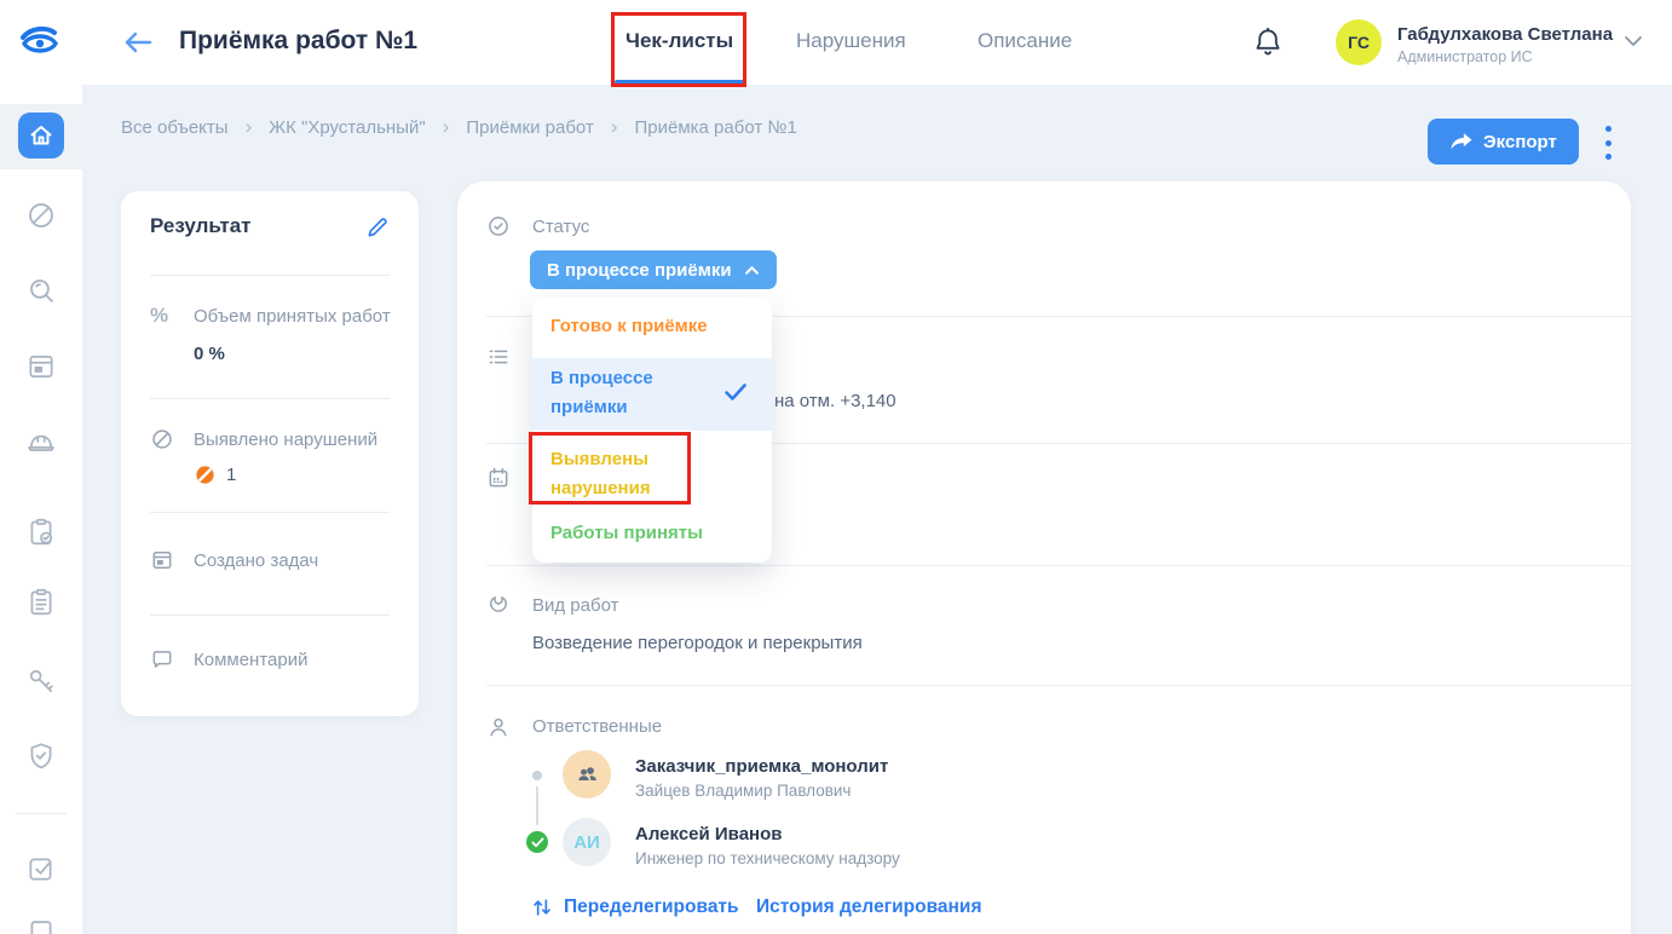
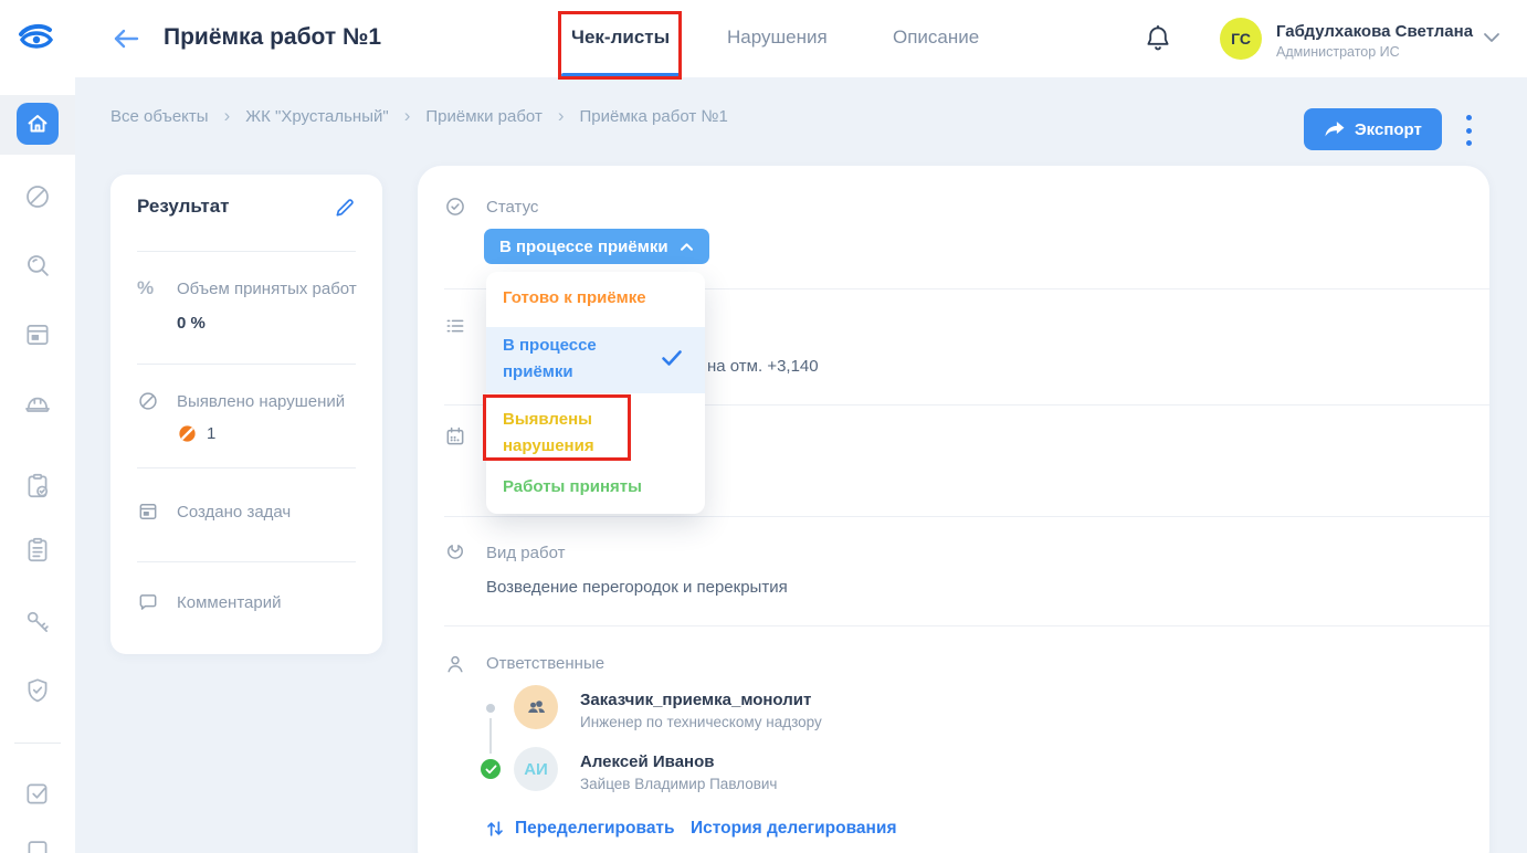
  Приёмка работ №1
  Чек-листы
  Нарушения
  Описание
  ГС
  Габдулхакова Светлана
  Администратор ИС
  Все объекты
  ›
  ЖК "Хрустальный"
  ›
  Приёмки работ
  ›
  Приёмка работ №1
  Экспорт
  Результат
  %
  Объем принятых работ
  0 %
  Выявлено нарушений
  1
  Создано задач
  Комментарий
  Статус
  В процессе приёмки
  на отм. +3,140
  Вид работ
  Возведение перегородок и перекрытия
  Ответственные
  Заказчик_приемка_монолит
- Зайцев Владимир Павлович
+ Инженер по техническому надзору
  АИ
  Алексей Иванов
- Инженер по техническому надзору
+ Зайцев Владимир Павлович
  Переделегировать
  История делегирования
  Готово к приёмке
  В процессе приёмки
  Выявлены нарушения
  Работы приняты
